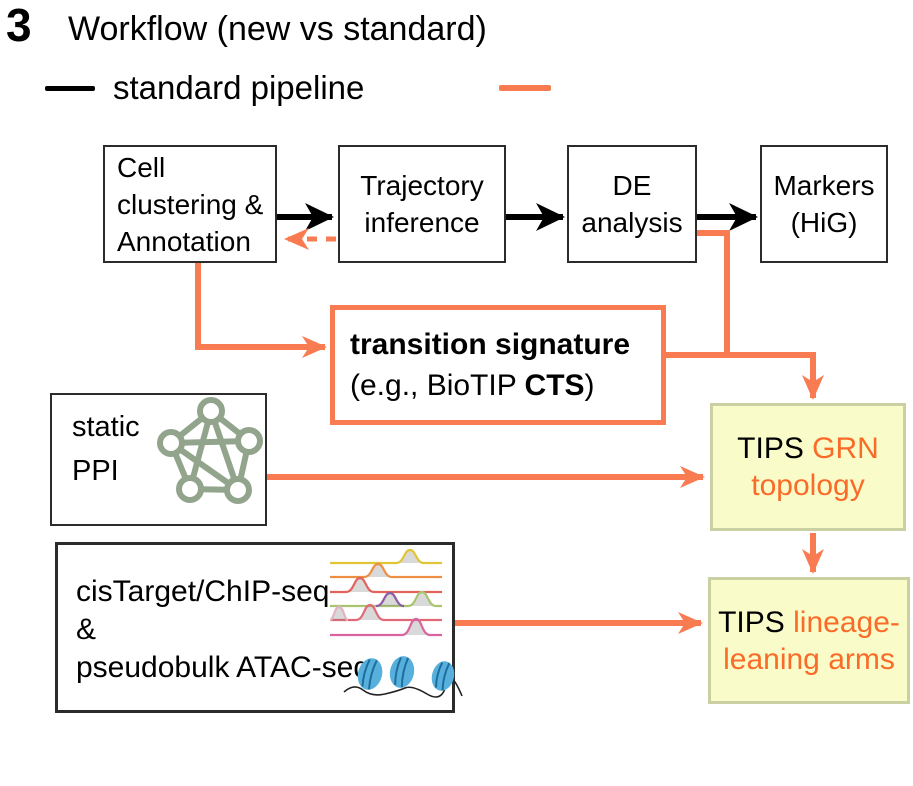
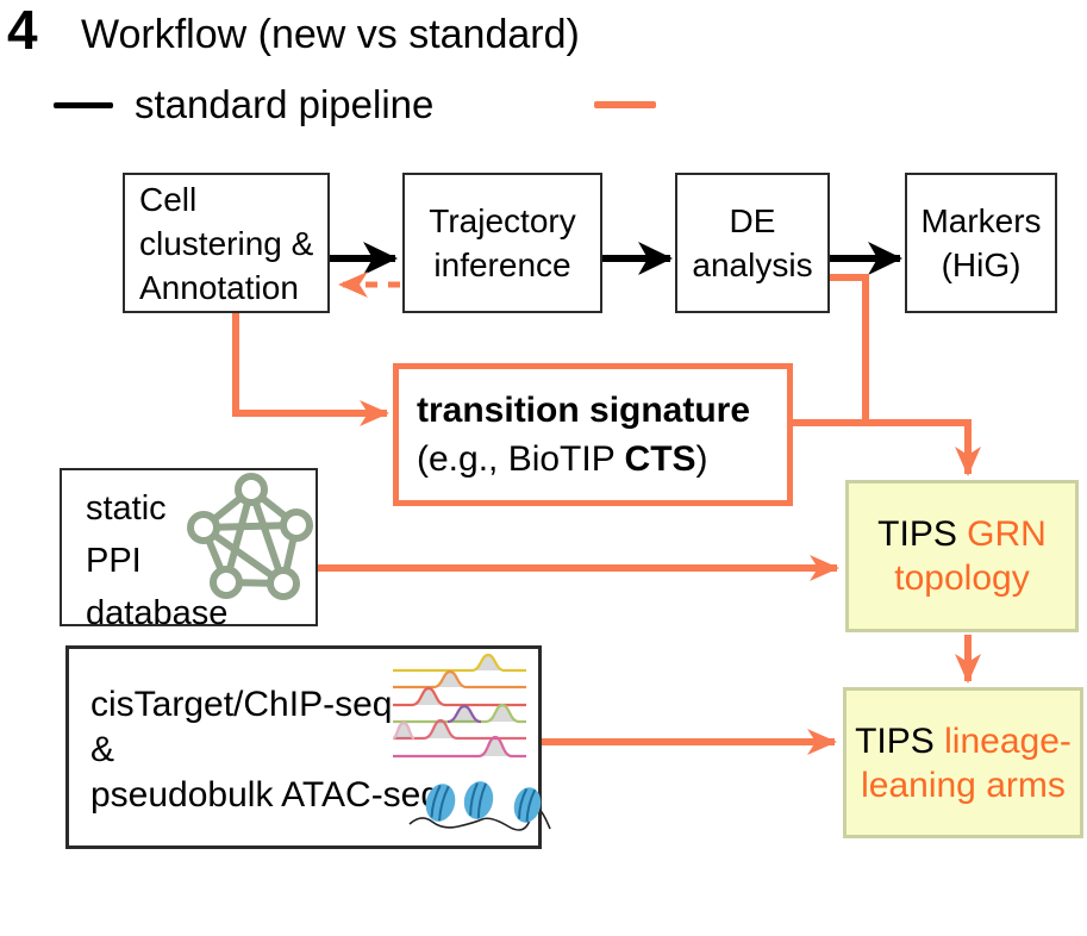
- 3
+ 4
  Workflow (new vs standard)
  standard pipeline
  Cell
  clustering &
  Annotation
  Trajectory
  inference
  DE
  analysis
  Markers
  (HiG)
  transition signature
  (e.g., BioTIP CTS)
  static
  PPI
+ database
  cisTarget/ChIP-seq
  &
  pseudobulk ATAC-se
  TIPS GRN
  topology
  TIPS lineage-
  leaning arms
